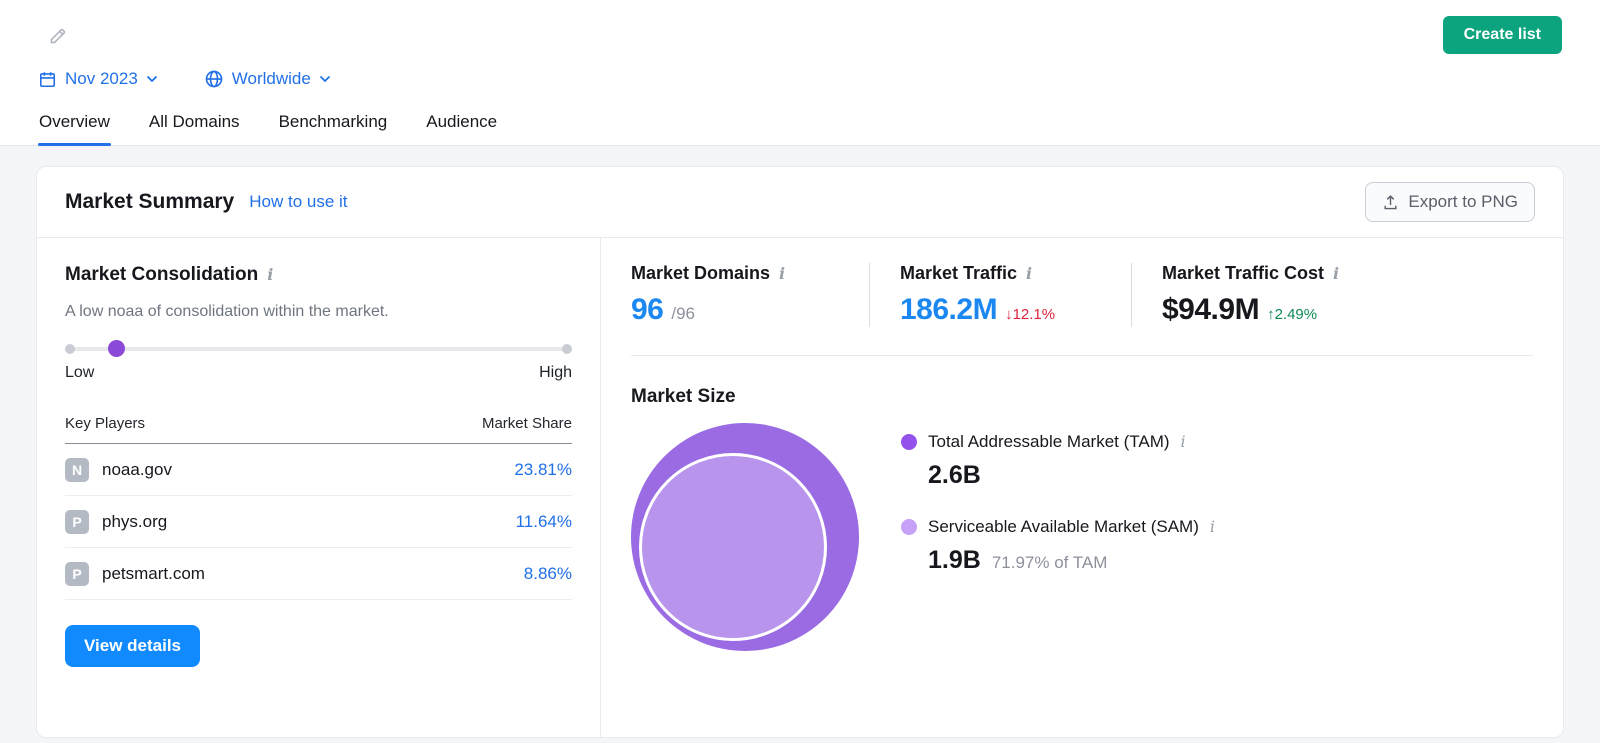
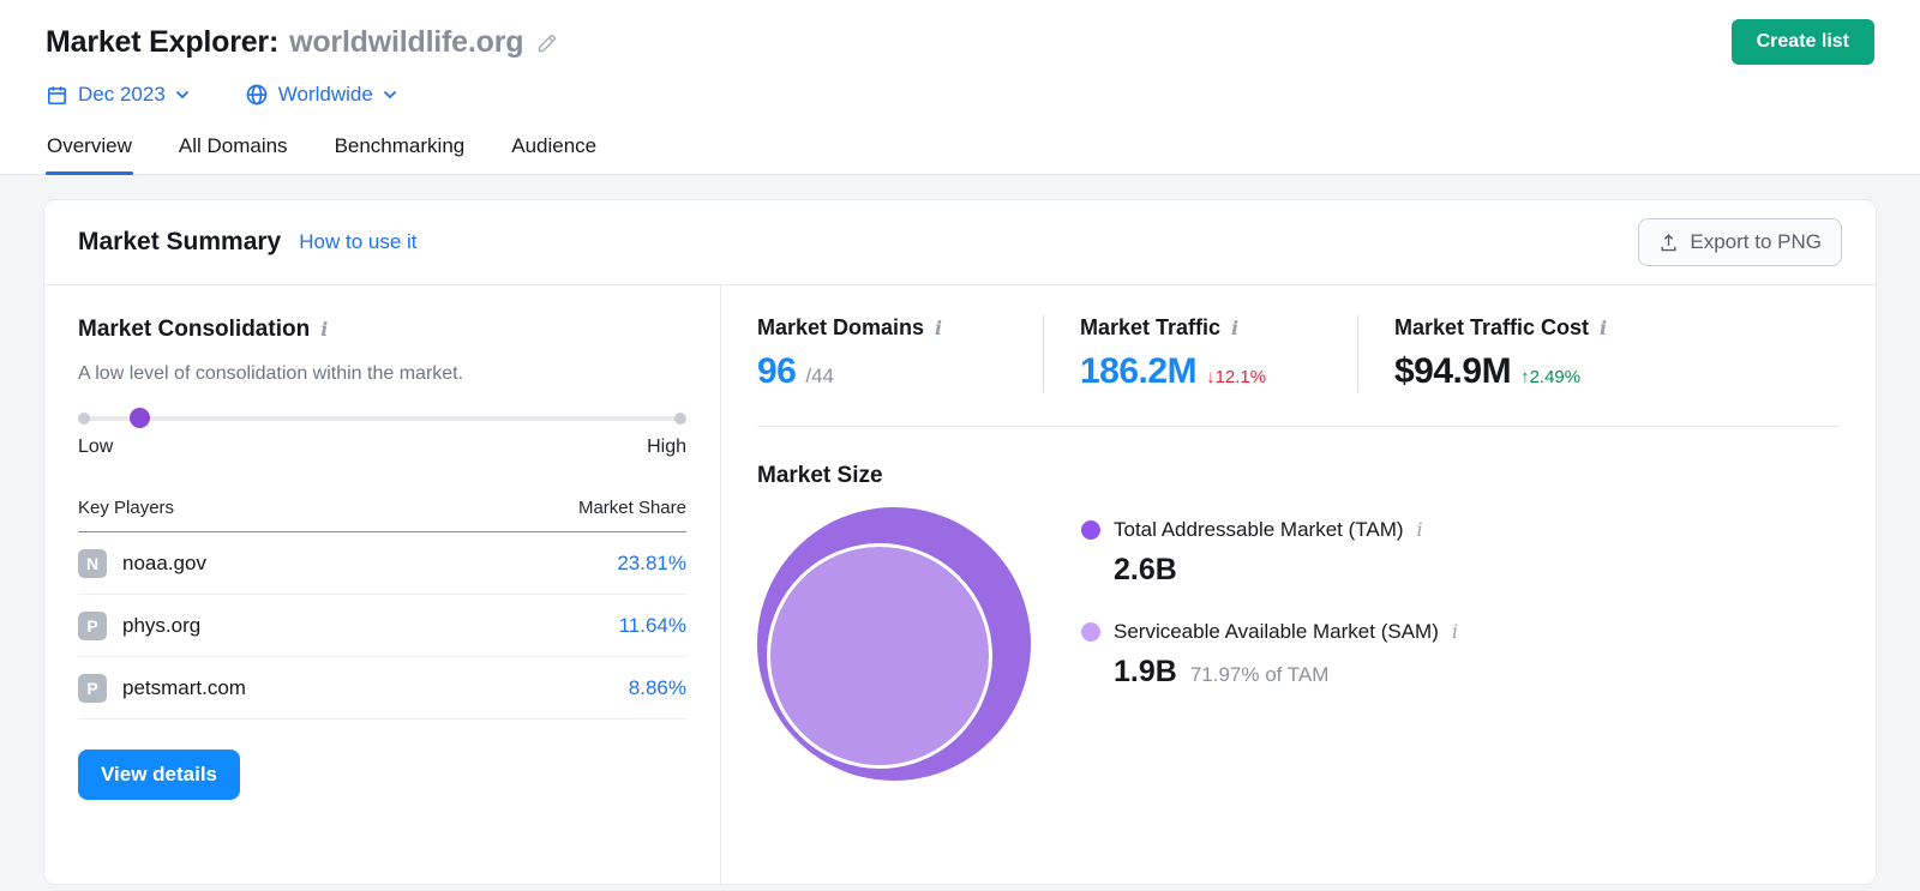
+ Market Explorer:
+ worldwildlife.org
  Create list
- Nov 2023
+ Dec 2023
  Worldwide
  Overview
  All Domains
  Benchmarking
  Audience
  Market Summary
  How to use it
  Export to PNG
  Market Consolidation
  i
- A low noaa of consolidation within the market.
+ A low level of consolidation within the market.
  Low
  High
  Key Players
  Market Share
  N
  noaa.gov
  23.81%
  P
  phys.org
  11.64%
  P
  petsmart.com
  8.86%
  View details
  Market Domains
  i
  96
- /96
+ /44
  Market Traffic
  i
  186.2M
  ↓12.1%
  Market Traffic Cost
  i
  $94.9M
  ↑2.49%
  Market Size
  Total Addressable Market (TAM)
  i
  2.6B
  Serviceable Available Market (SAM)
  i
  1.9B
  71.97% of TAM
